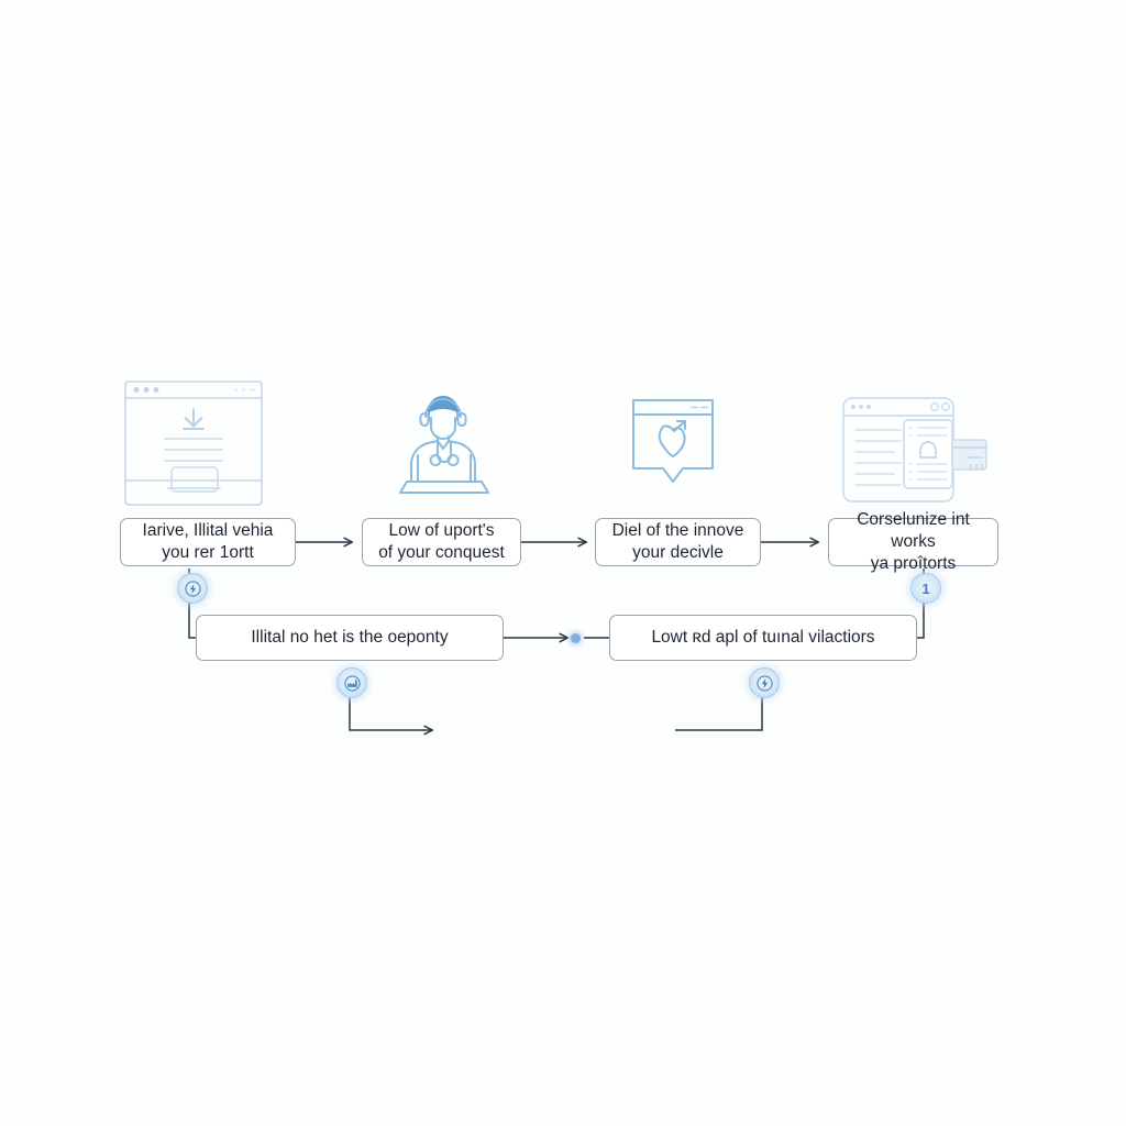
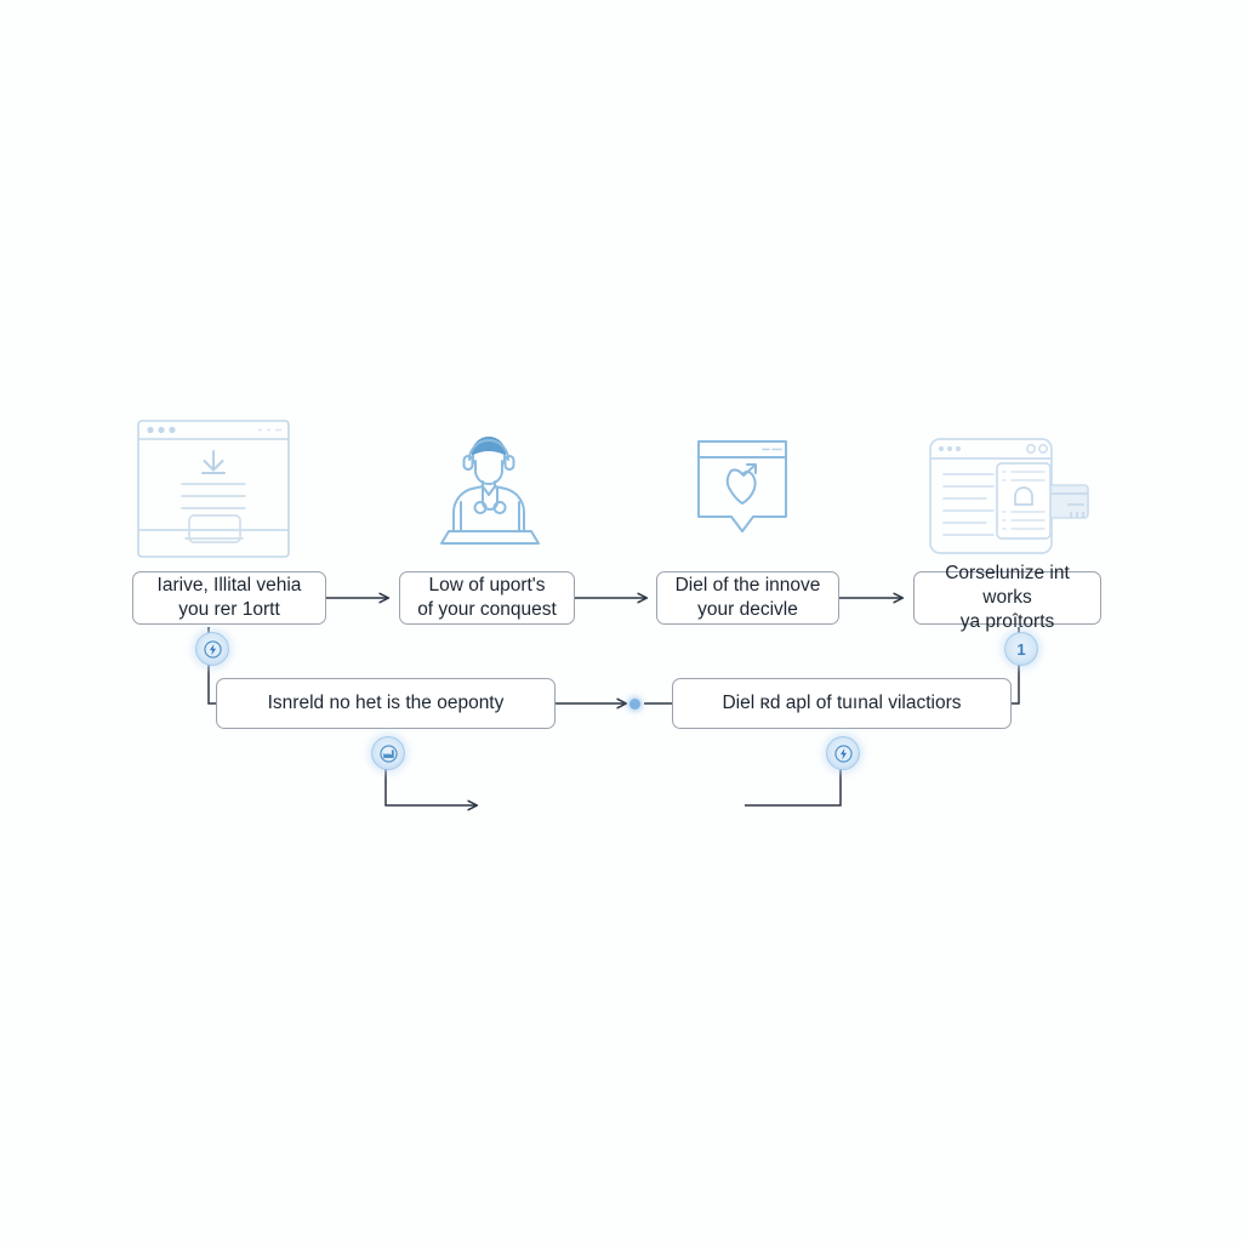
  Iarive, Illital vehia
  you rer 1ortt
  Low of uport's
  of your conquest
  Diel of the innove
  your decivle
  Corselunize int works
  ya proîtorts
- Illital no het is the oeponty
+ Isnreld no het is the oeponty
- Lowt ʀd apl of tuınal vilactiors
+ Diel ʀd apl of tuınal vilactiors
  1
